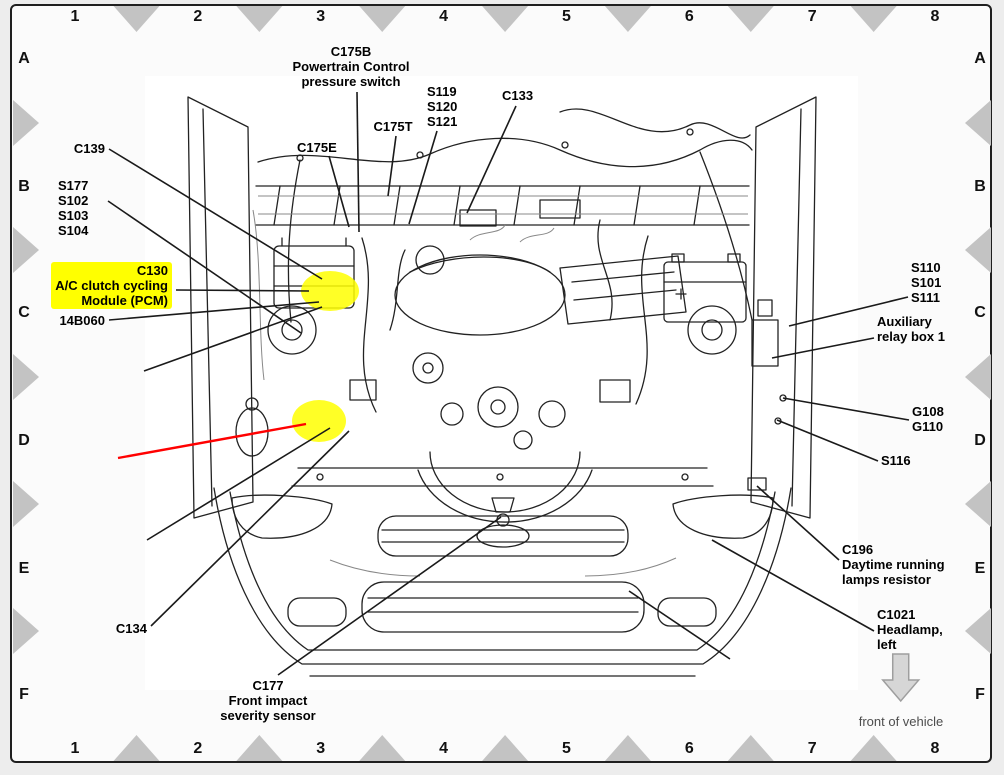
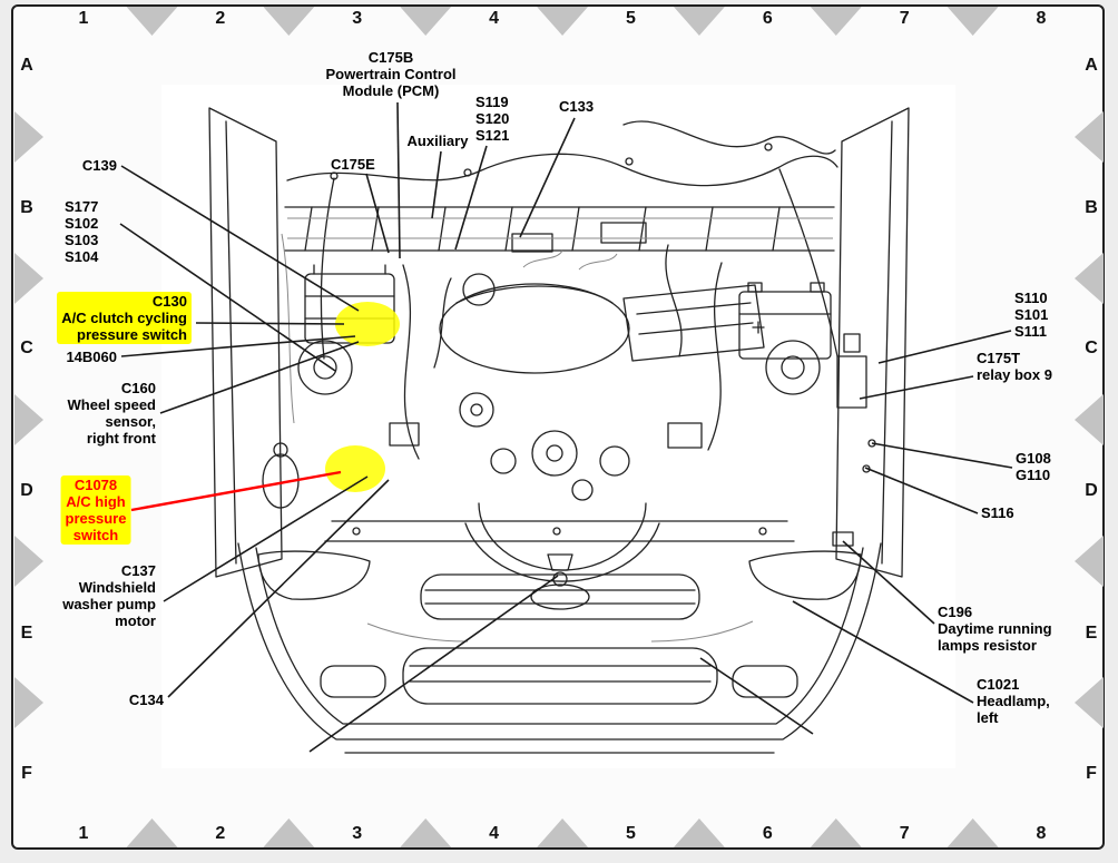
  C175B
  Powertrain Control
- pressure switch
+ Module (PCM)
  S119
  S120
  S121
  C133
- C175T
+ Auxiliary
  C175E
  C139
  S177
  S102
  S103
  S104
  C130
  A/C clutch cycling
- Module (PCM)
+ pressure switch
  14B060
+ C160
+ Wheel speed
+ sensor,
+ right front
+ C1078
+ A/C high
+ pressure
+ switch
+ C137
+ Windshield
+ washer pump
+ motor
  C134
- C177
- Front impact
- severity sensor
  S110
  S101
  S111
- Auxiliary
+ C175T
- relay box 1
+ relay box 9
  G108
  G110
  S116
  C196
  Daytime running
  lamps resistor
  C1021
  Headlamp,
  left
  1
  2
  3
  4
  5
  6
  7
  8
  1
  2
  3
  4
  5
  6
  7
  8
  A
  B
  C
  D
  E
  F
  A
  B
  C
  D
  E
  F
- front of vehicle
